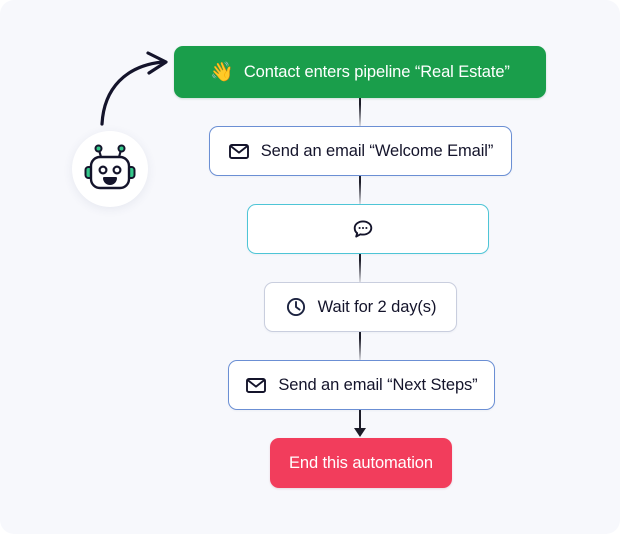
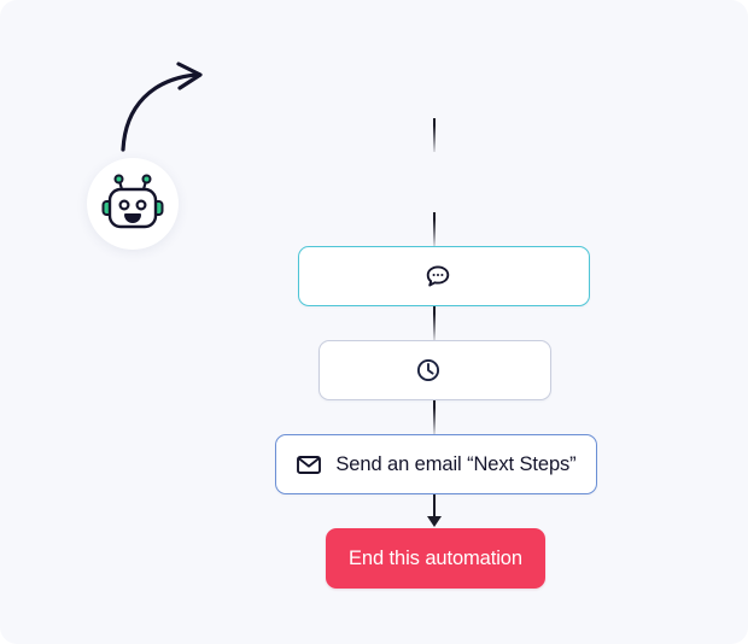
- 👋
- Contact enters pipeline “Real Estate”
- Send an email “Welcome Email”
- Wait for 2 day(s)
  Send an email “Next Steps”
  End this automation
